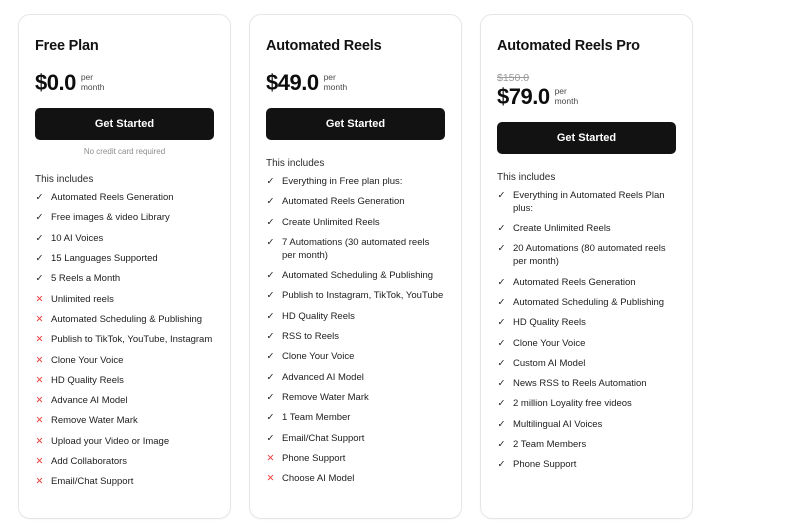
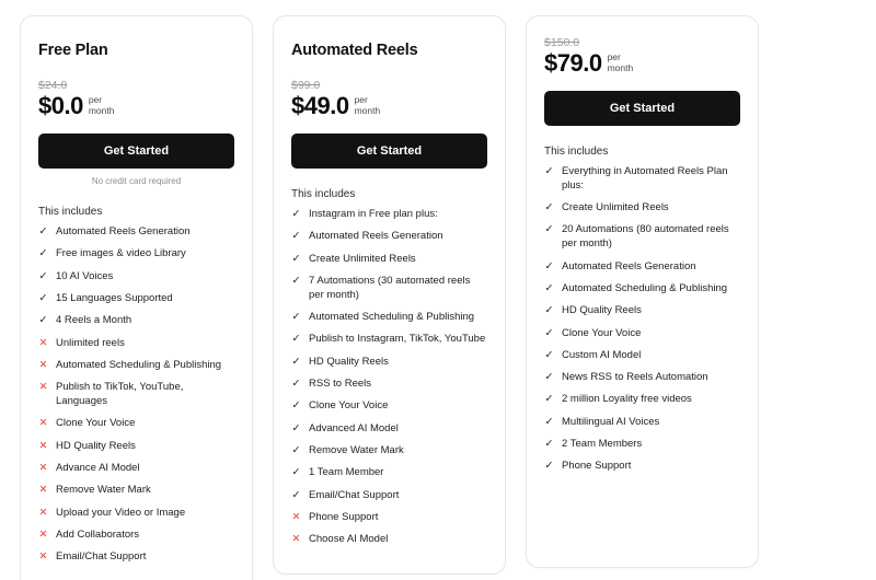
  Free Plan
+ $24.0
  $0.0
  per
  month
  Get Started
  No credit card required
  This includes
  ✓
  Automated Reels Generation
  ✓
  Free images & video Library
  ✓
  10 AI Voices
  ✓
  15 Languages Supported
  ✓
- 5 Reels a Month
+ 4 Reels a Month
  ✕
  Unlimited reels
  ✕
  Automated Scheduling & Publishing
  ✕
- Publish to TikTok, YouTube, Instagram
+ Publish to TikTok, YouTube, Languages
  ✕
  Clone Your Voice
  ✕
  HD Quality Reels
  ✕
  Advance AI Model
  ✕
  Remove Water Mark
  ✕
  Upload your Video or Image
  ✕
  Add Collaborators
  ✕
  Email/Chat Support
  Automated Reels
+ $99.0
  $49.0
  per
  month
  Get Started
  This includes
  ✓
- Everything in Free plan plus:
+ Instagram in Free plan plus:
  ✓
  Automated Reels Generation
  ✓
  Create Unlimited Reels
  ✓
  7 Automations (30 automated reels per month)
  ✓
  Automated Scheduling & Publishing
  ✓
  Publish to Instagram, TikTok, YouTube
  ✓
  HD Quality Reels
  ✓
  RSS to Reels
  ✓
  Clone Your Voice
  ✓
  Advanced AI Model
  ✓
  Remove Water Mark
  ✓
  1 Team Member
  ✓
  Email/Chat Support
  ✕
  Phone Support
  ✕
  Choose AI Model
- Automated Reels Pro
  $150.0
  $79.0
  per
  month
  Get Started
  This includes
  ✓
  Everything in Automated Reels Plan plus:
  ✓
  Create Unlimited Reels
  ✓
  20 Automations (80 automated reels per month)
  ✓
  Automated Reels Generation
  ✓
  Automated Scheduling & Publishing
  ✓
  HD Quality Reels
  ✓
  Clone Your Voice
  ✓
  Custom AI Model
  ✓
  News RSS to Reels Automation
  ✓
  2 million Loyality free videos
  ✓
  Multilingual AI Voices
  ✓
  2 Team Members
  ✓
  Phone Support
